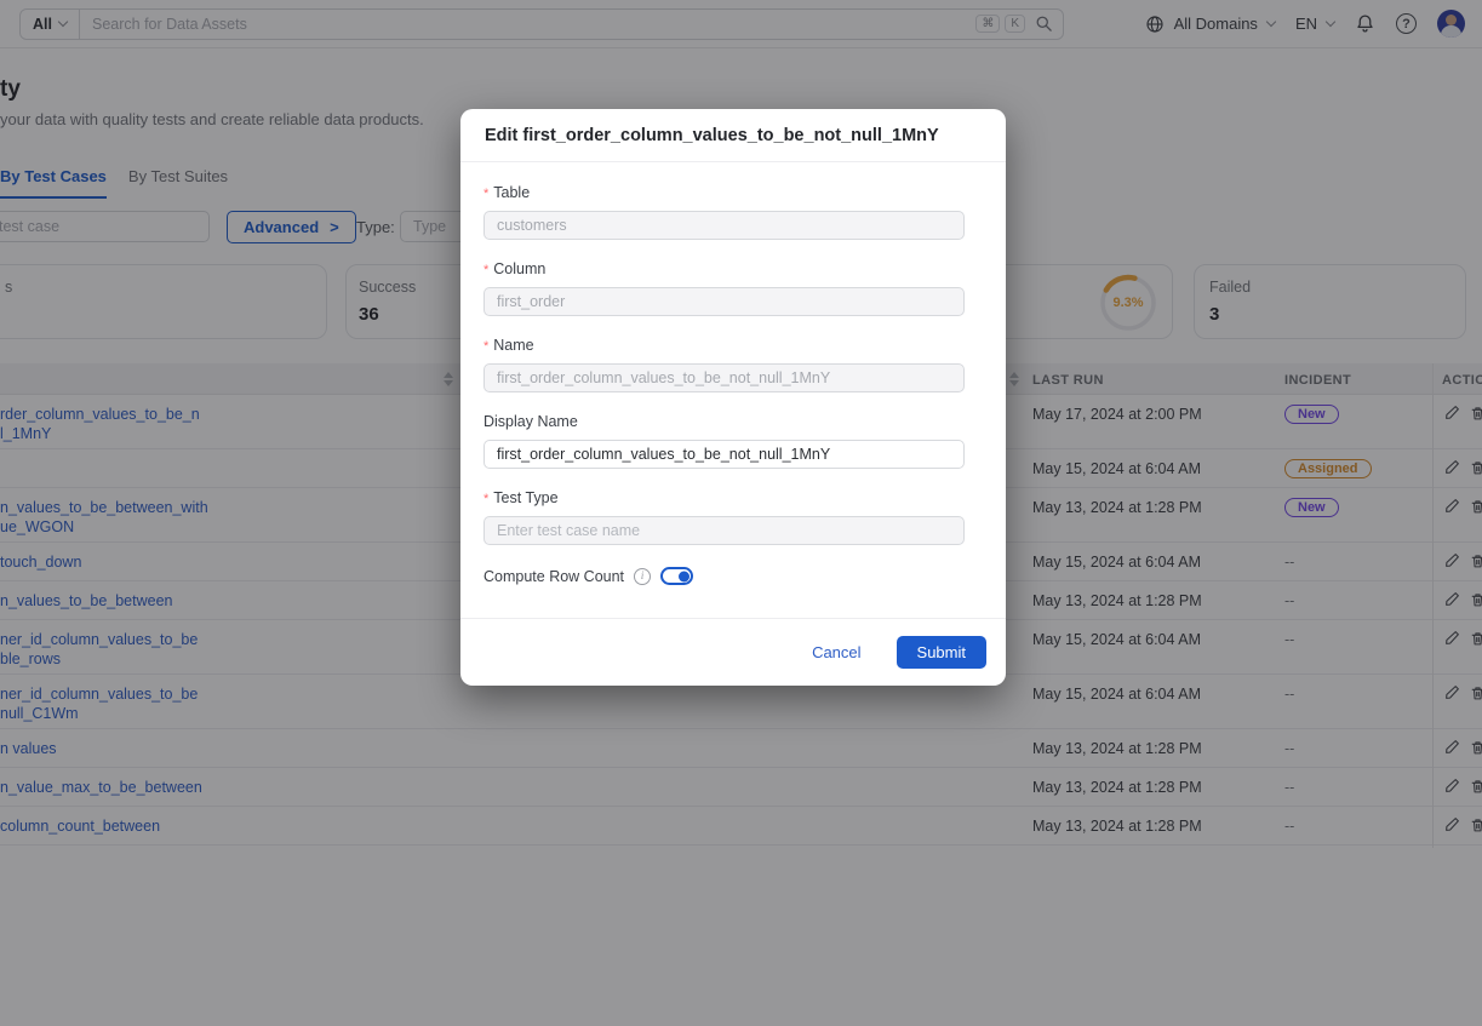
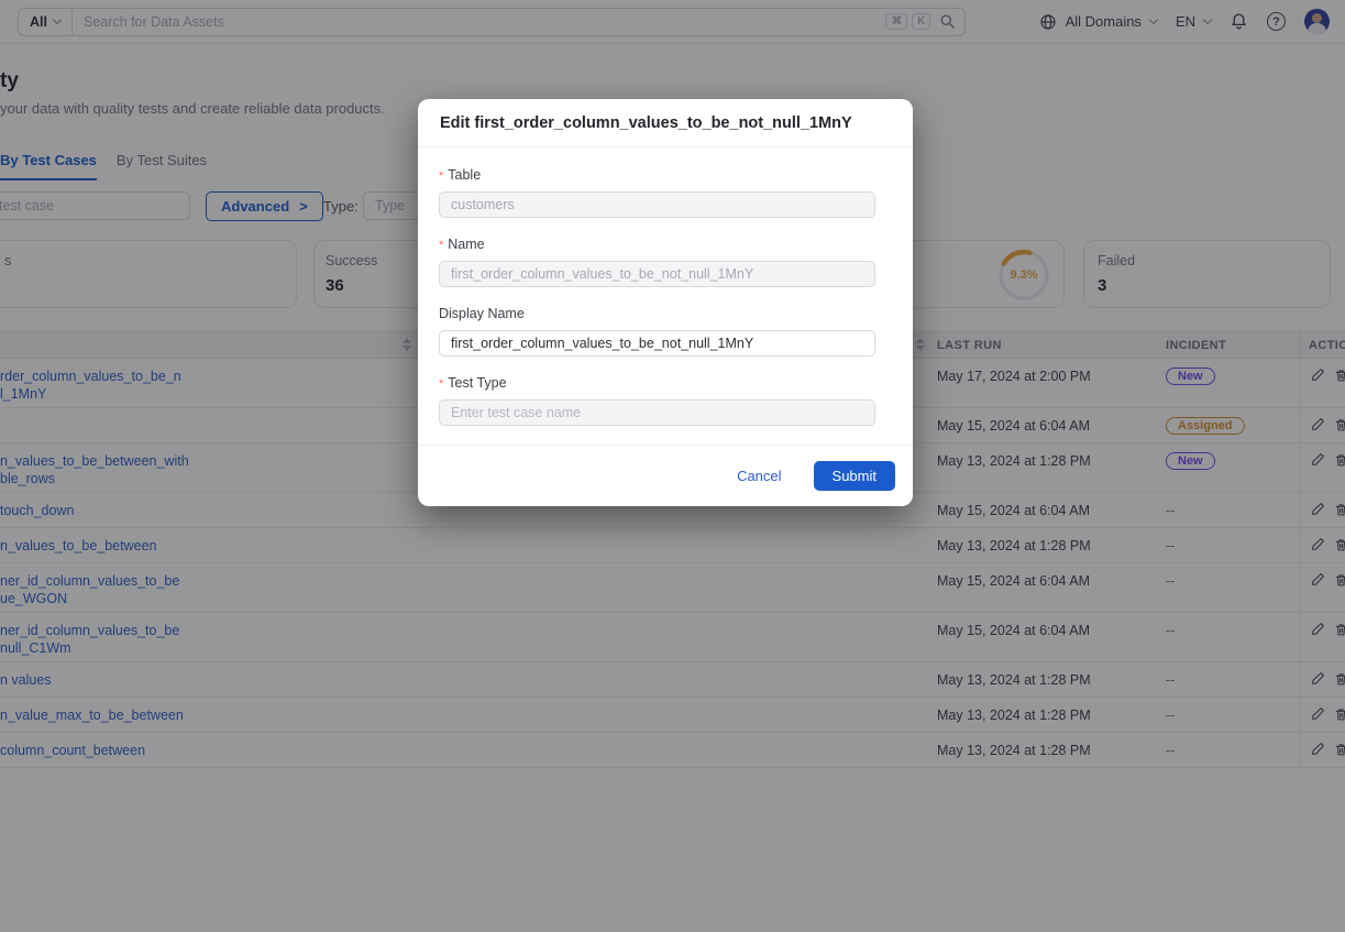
  All
  Search for Data Assets
  ⌘
  K
  All Domains
  EN
  ?
  ty
  your data with quality tests and create reliable data products.
  By Test Cases
  By Test Suites
  test case
  Advanced
  >
  Type:
  Type
  s
  Success
  36
  9.3%
  Failed
  3
  LAST RUN
  INCIDENT
  ACTIO
  rder_column_values_to_be_n
  l_1MnY
  May 17, 2024 at 2:00 PM
  New
  May 15, 2024 at 6:04 AM
  Assigned
  n_values_to_be_between_with
- ue_WGON
+ ble_rows
  May 13, 2024 at 1:28 PM
  New
  touch_down
  May 15, 2024 at 6:04 AM
  --
  n_values_to_be_between
  May 13, 2024 at 1:28 PM
  --
  ner_id_column_values_to_be
- ble_rows
+ ue_WGON
  May 15, 2024 at 6:04 AM
  --
  ner_id_column_values_to_be
  null_C1Wm
  May 15, 2024 at 6:04 AM
  --
  n values
  May 13, 2024 at 1:28 PM
  --
  n_value_max_to_be_between
  May 13, 2024 at 1:28 PM
  --
  column_count_between
  May 13, 2024 at 1:28 PM
  --
  Edit first_order_column_values_to_be_not_null_1MnY
  * Table
  customers
- * Column
- first_order
  * Name
  first_order_column_values_to_be_not_null_1MnY
  Display Name
  first_order_column_values_to_be_not_null_1MnY
  * Test Type
  Enter test case name
- Compute Row Count
- i
  Cancel
  Submit
